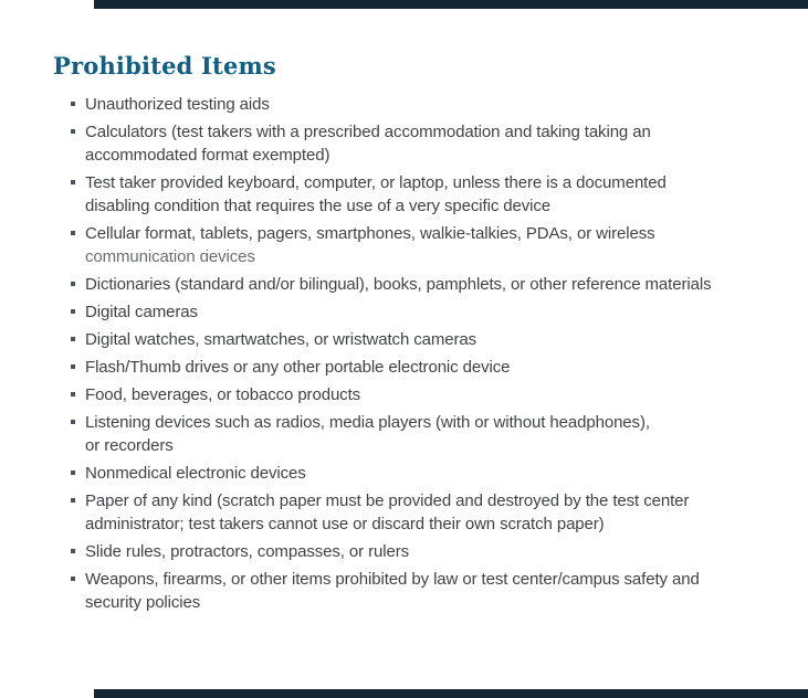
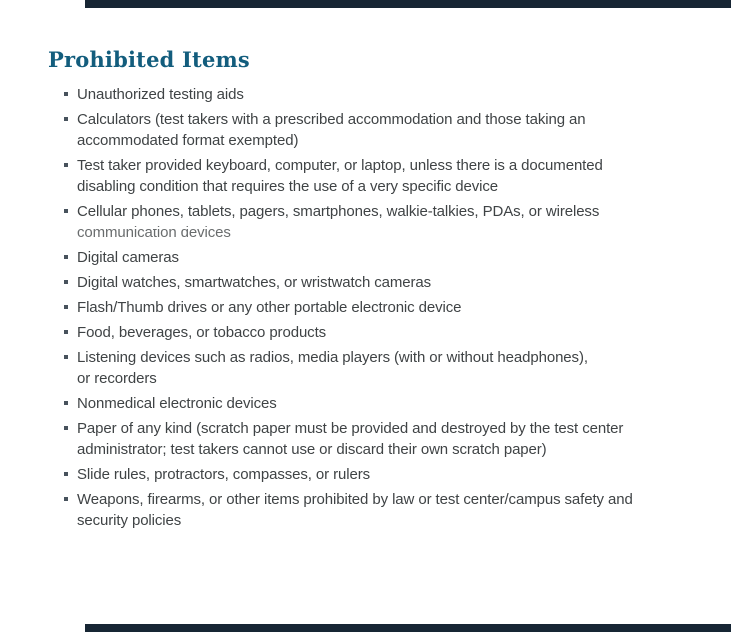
  Prohibited Items
  Unauthorized testing aids
- Calculators (test takers with a prescribed accommodation and taking taking an
+ Calculators (test takers with a prescribed accommodation and those taking an
  accommodated format exempted)
  Test taker provided keyboard, computer, or laptop, unless there is a documented
  disabling condition that requires the use of a very specific device
- Cellular format, tablets, pagers, smartphones, walkie-talkies, PDAs, or wireless
+ Cellular phones, tablets, pagers, smartphones, walkie-talkies, PDAs, or wireless
  communication devices
- Dictionaries (standard and/or bilingual), books, pamphlets, or other reference materials
  Digital cameras
  Digital watches, smartwatches, or wristwatch cameras
  Flash/Thumb drives or any other portable electronic device
  Food, beverages, or tobacco products
  Listening devices such as radios, media players (with or without headphones),
  or recorders
  Nonmedical electronic devices
  Paper of any kind (scratch paper must be provided and destroyed by the test center
  administrator; test takers cannot use or discard their own scratch paper)
  Slide rules, protractors, compasses, or rulers
  Weapons, firearms, or other items prohibited by law or test center/campus safety and
  security policies
